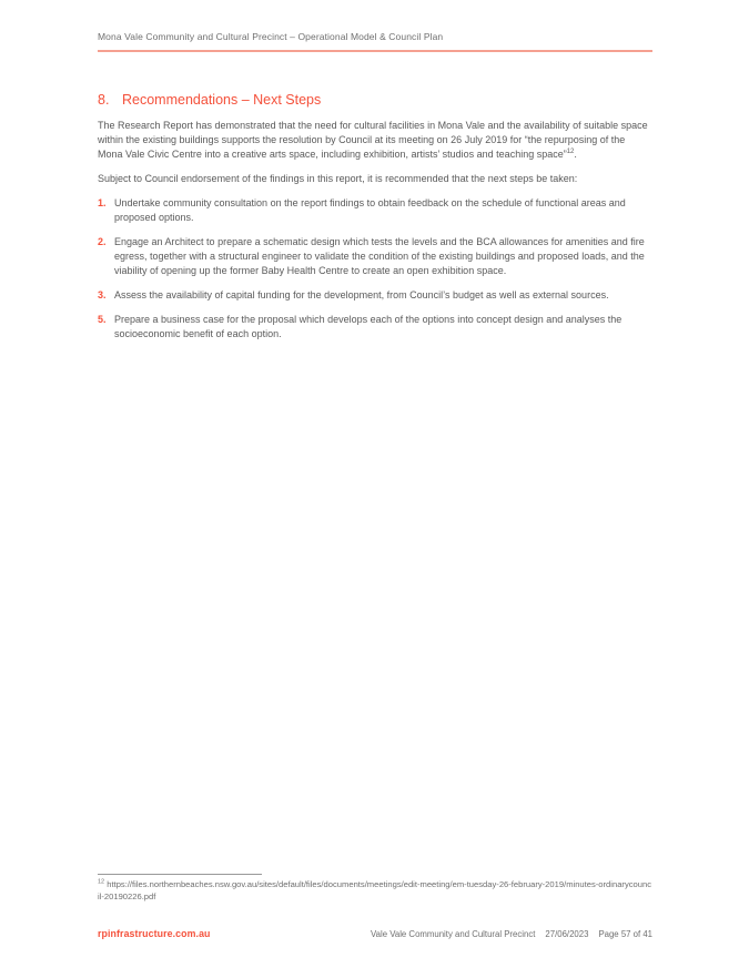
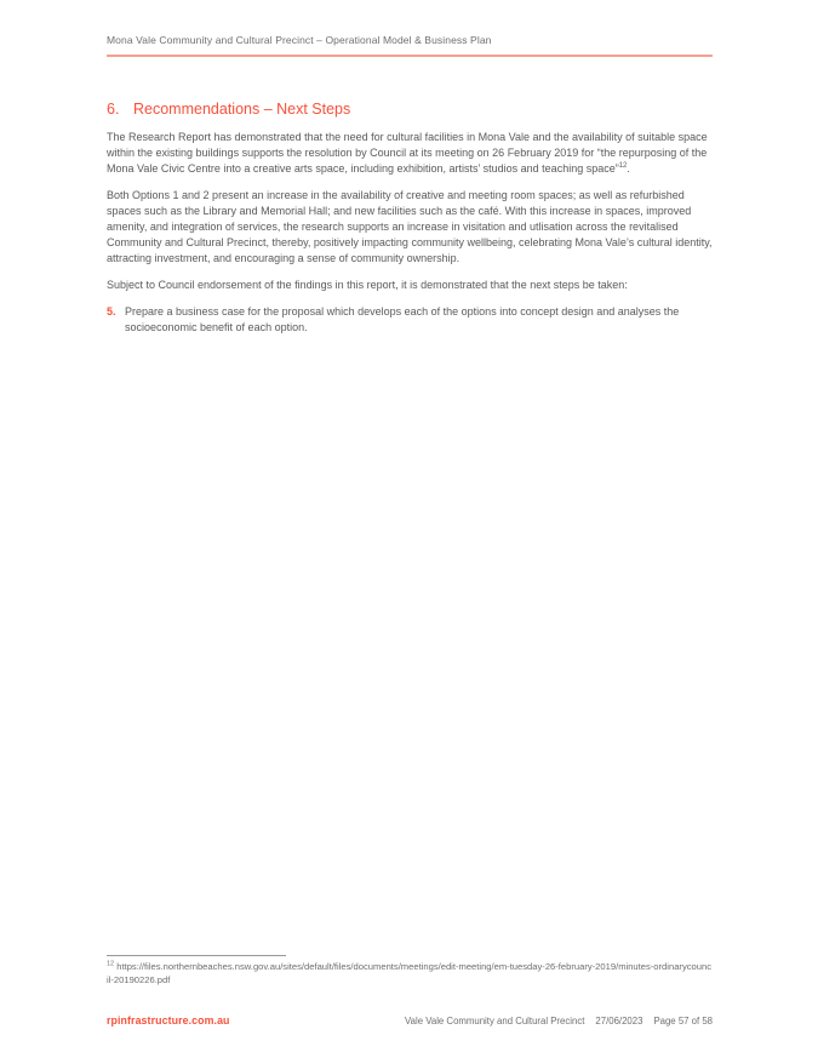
- Mona Vale Community and Cultural Precinct – Operational Model & Council Plan
+ Mona Vale Community and Cultural Precinct – Operational Model & Business Plan
- 8.
+ 6.
  Recommendations – Next Steps
- The Research Report has demonstrated that the need for cultural facilities in Mona Vale and the availability of suitable space within the existing buildings supports the resolution by Council at its meeting on 26 July 2019 for “the repurposing of the Mona Vale Civic Centre into a creative arts space, including exhibition, artists’ studios and teaching space” .
+ The Research Report has demonstrated that the need for cultural facilities in Mona Vale and the availability of suitable space within the existing buildings supports the resolution by Council at its meeting on 26 February 2019 for “the repurposing of the Mona Vale Civic Centre into a creative arts space, including exhibition, artists’ studios and teaching space” .
+ Both Options 1 and 2 present an increase in the availability of creative and meeting room spaces; as well as refurbished spaces such as the Library and Memorial Hall; and new facilities such as the café. With this increase in spaces, improved amenity, and integration of services, the research supports an increase in visitation and utlisation across the revitalised Community and Cultural Precinct, thereby, positively impacting community wellbeing, celebrating Mona Vale’s cultural identity, attracting investment, and encouraging a sense of community ownership.
- Subject to Council endorsement of the findings in this report, it is recommended that the next steps be taken:
+ Subject to Council endorsement of the findings in this report, it is demonstrated that the next steps be taken:
- 1.
- Undertake community consultation on the report findings to obtain feedback on the schedule of functional areas and proposed options.
- 2.
- Engage an Architect to prepare a schematic design which tests the levels and the BCA allowances for amenities and fire egress, together with a structural engineer to validate the condition of the existing buildings and proposed loads, and the viability of opening up the former Baby Health Centre to create an open exhibition space.
- 3.
- Assess the availability of capital funding for the development, from Council’s budget as well as external sources.
  5.
  Prepare a business case for the proposal which develops each of the options into concept design and analyses the socioeconomic benefit of each option.
  https://files.northernbeaches.nsw.gov.au/sites/default/files/documents/meetings/edit-meeting/em-tuesday-26-february-2019/minutes-ordinarycouncil-20190226.pdf
  rpinfrastructure.com.au
  Vale Vale Community and Cultural Precinct
  27/06/2023
- Page 57 of 41
+ Page 57 of 58
